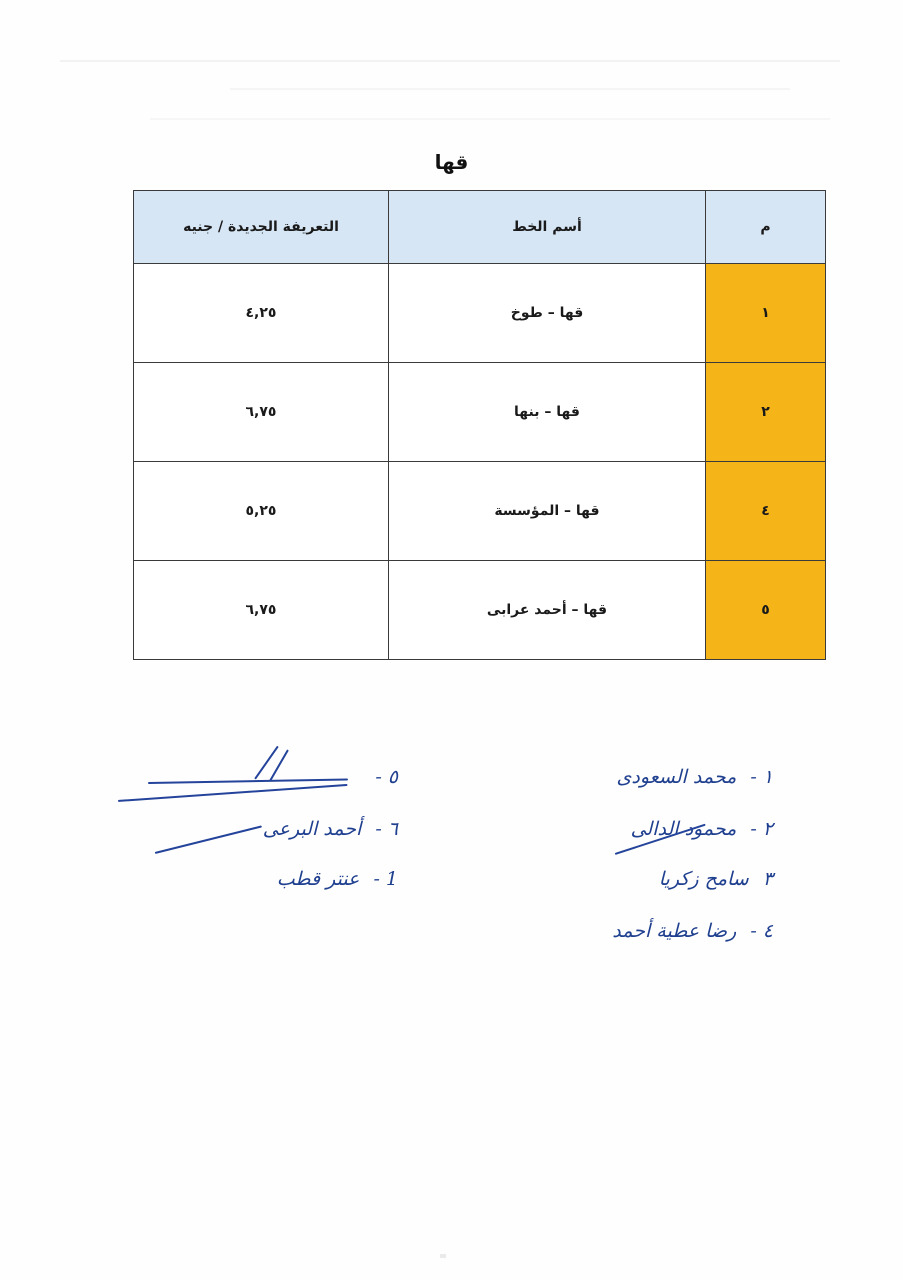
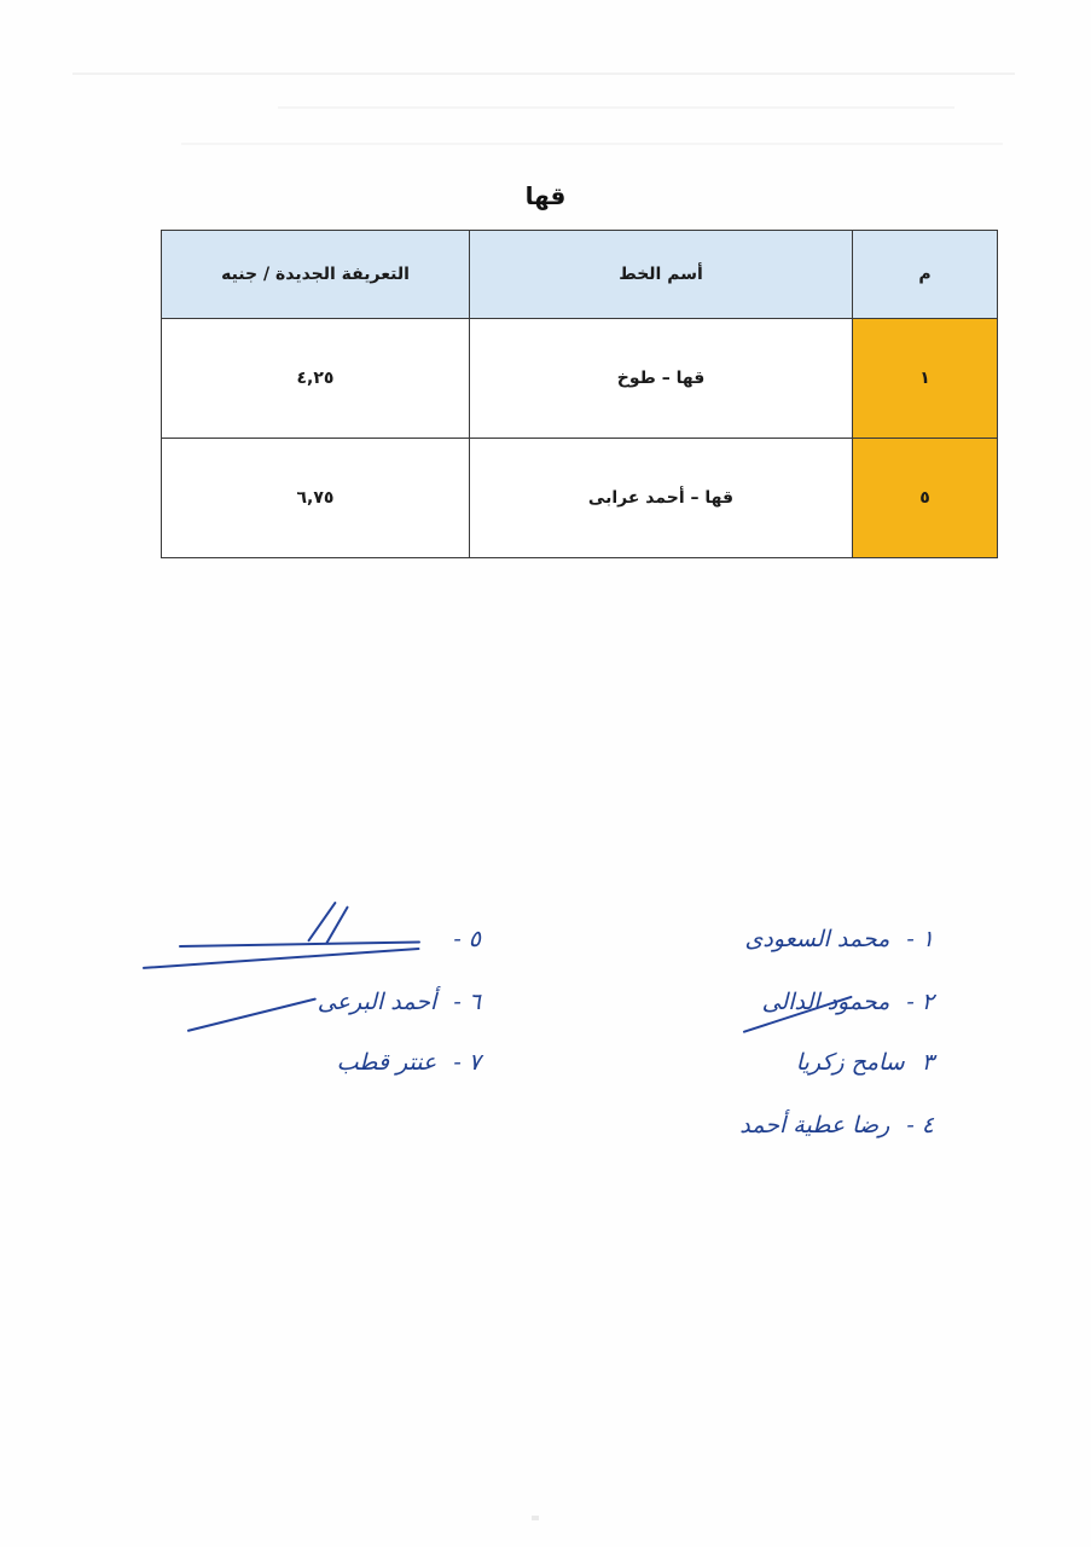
  قها
  م	أسم الخط	التعريفة الجديدة / جنيه
  ١	قها – طوخ	٤,٢٥
- ٢	قها – بنها	٦,٧٥
- ٤	قها – المؤسسة	٥,٢٥
  ٥	قها – أحمد عرابى	٦,٧٥
  ١ - محمد السعودى
  ٢ - محمو الدالى
  ٣ سامح زكريا
  ٤ - رضا عطية أحمد
  ٥ -
  ٦ - أحمد البرعى
- 1 - عنتر قطب
+ ٧ - عنتر قطب
